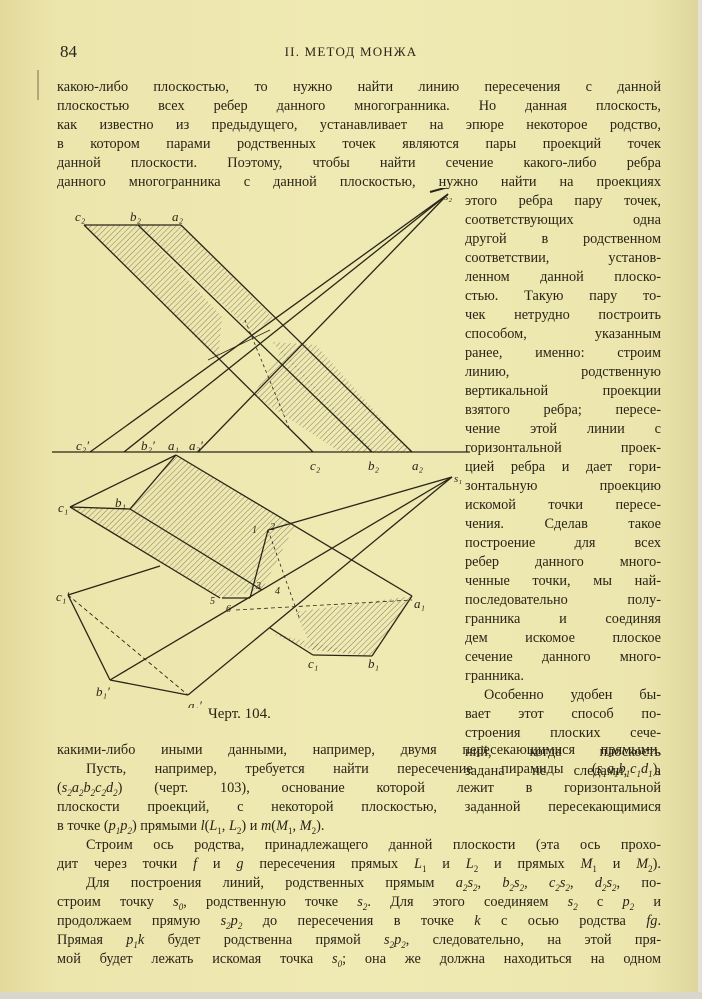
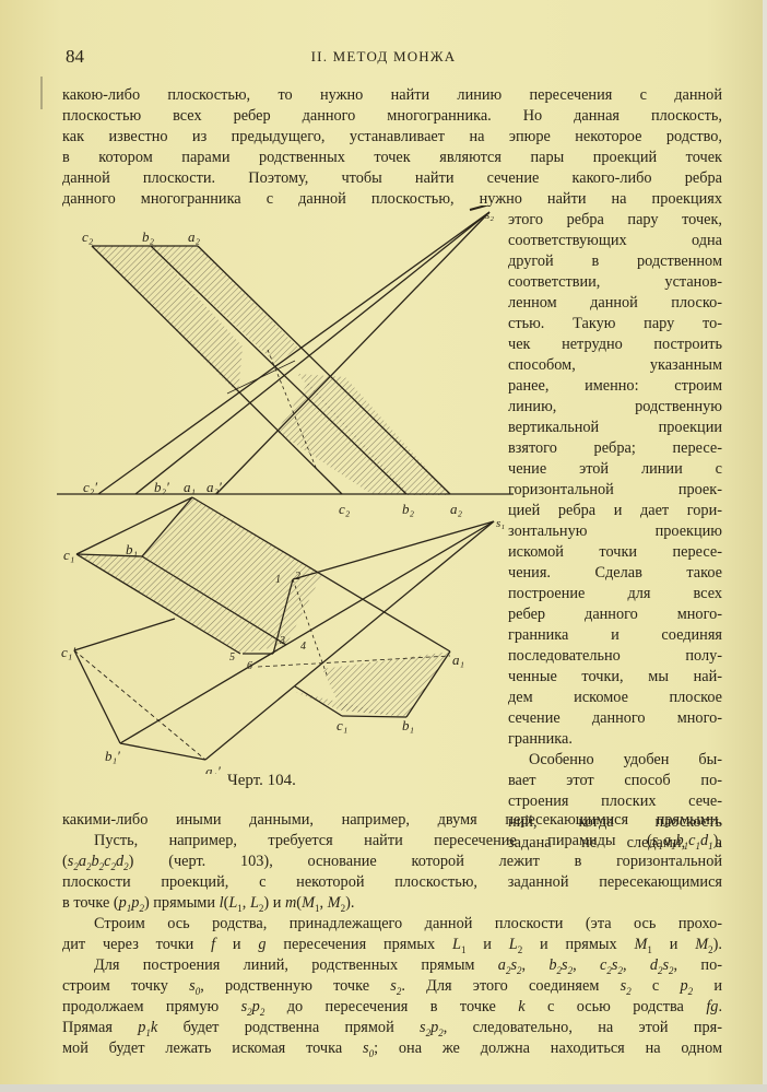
  84
  II. МЕТОД МОНЖА
  какою-либо плоскостью, то нужно найти линию пересечения с данной
  плоскостью всех ребер данного многогранника. Но данная плоскость,
  как известно из предыдущего, устанавливает на эпюре некоторое родство,
  в котором парами родственных точек являются пары проекций точек
  данной плоскости. Поэтому, чтобы найти сечение какого-либо ребра
  данного многогранника с данной плоскостью, нужно найти на проекциях
  этого ребра пару точек,
  соответствующих одна
  другой в родственном
  соответствии, установ-
  ленном данной плоско-
  стью. Такую пару то-
  чек нетрудно построить
  способом, указанным
  ранее, именно: строим
  линию, родственную
  вертикальной проекции
  взятого ребра; пересе-
  чение этой линии с
  горизонтальной проек-
  цией ребра и дает гори-
  зонтальную проекцию
  искомой точки пересе-
  чения. Сделав такое
  построение для всех
  ребер данного много-
- ченные точки, мы най-
+ гранника и соединяя
  последовательно полу-
- гранника и соединяя
+ ченные точки, мы най-
  дем искомое плоское
  сечение данного много-
  гранника.
  Особенно удобен бы-
  вает этот способ по-
  строения плоских сече-
  ний, когда плоскость
  задана не следами, а
  c₂
  b₂
  a₂
  s₂
  c₂′
  b₂′
  a₁
  a₂′
  c₂
  b₂
  a₂
  s₁
  c₁
  b₁
  c₁′
  b₁′
  a₁′
  c₁
  b₁
  a₁
  1
  2
  3
  4
  5
  6
  Черт. 104.
  какими-либо иными данными, например, двумя пересекающимися прямыми.
  Пусть, например, требуется найти пересечение пирамиды (s1a1b1c1d1),
  (s2a2b2c2d2) (черт. 103), основание которой лежит в горизонтальной
  плоскости проекций, с некоторой плоскостью, заданной пересекающимися
  в точке (p1p2) прямыми l(L1, L2) и m(M1, M2).
  Строим ось родства, принадлежащего данной плоскости (эта ось прохо-
  дит через точки f и g пересечения прямых L1 и L2 и прямых M1 и M2).
  Для построения линий, родственных прямым a2s2, b2s2, c2s2, d2s2, по-
  строим точку s0, родственную точке s2. Для этого соединяем s2 с p2 и
  продолжаем прямую s2p2 до пересечения в точке k с осью родства fg.
  Прямая p1k будет родственна прямой s2p2, следовательно, на этой пря-
  мой будет лежать искомая точка s0; она же должна находиться на одном
